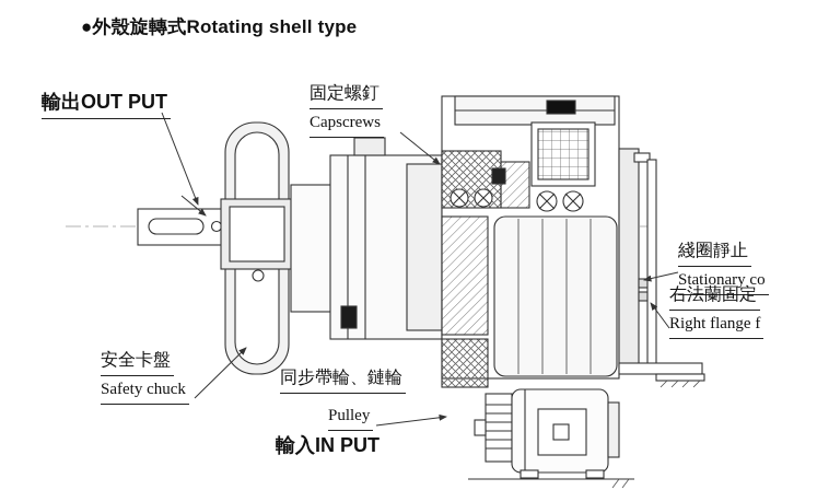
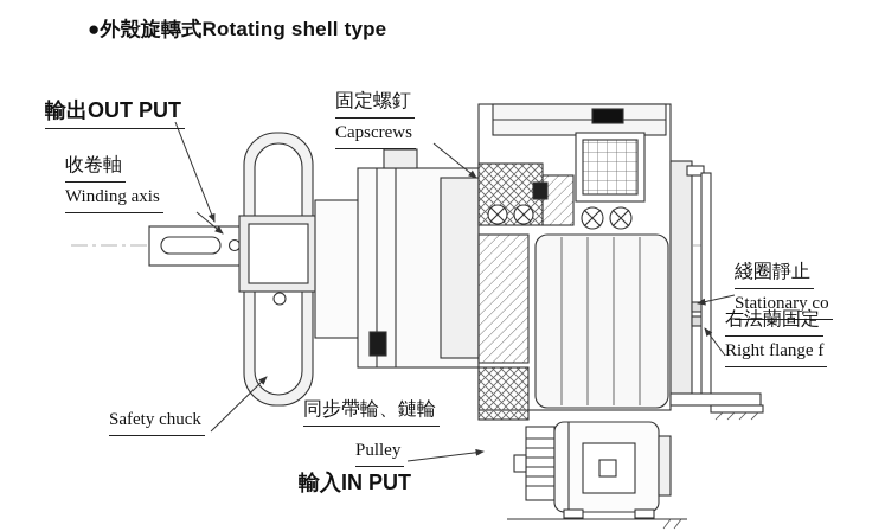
  ●外殼旋轉式Rotating shell type
  輸出OUT PUT
+ 收卷軸
+ Winding axis
  固定螺釘
  Capscrews
  綫圈靜止
  Stationary co
  右法蘭固定
  Right flange f
- 安全卡盤
  Safety chuck
  同步帶輪、鏈輪
  Pulley
  輸入IN PUT
